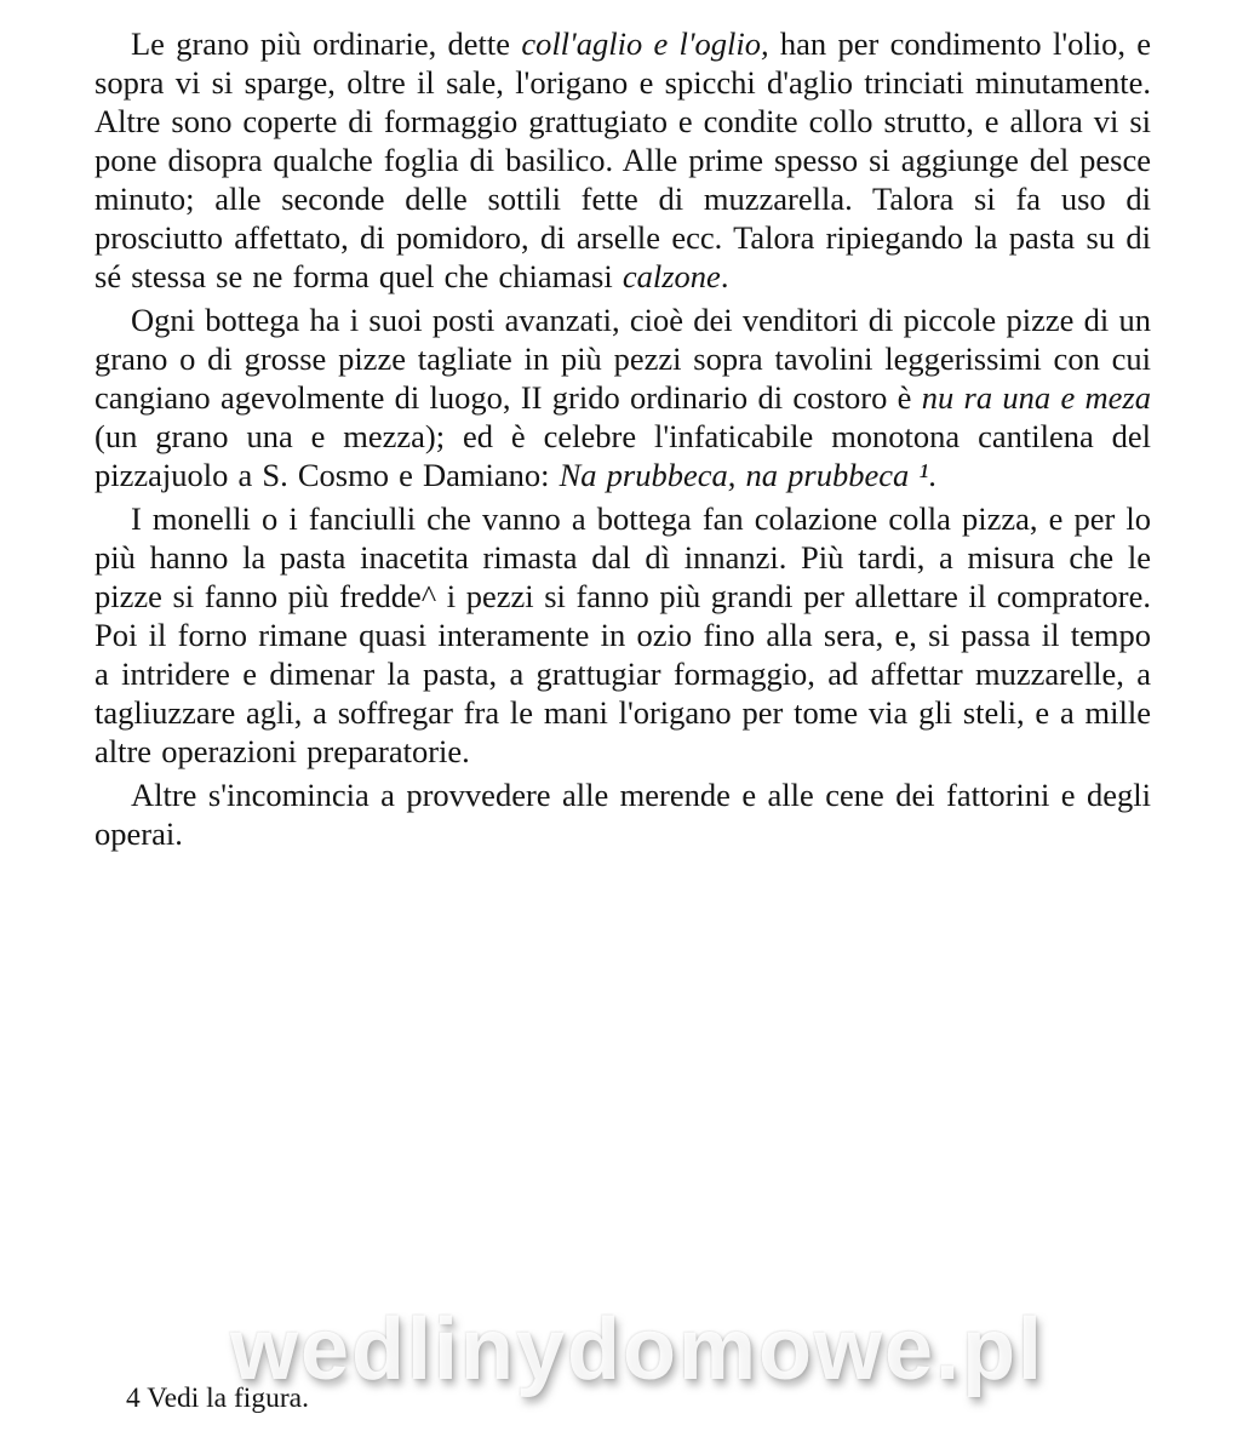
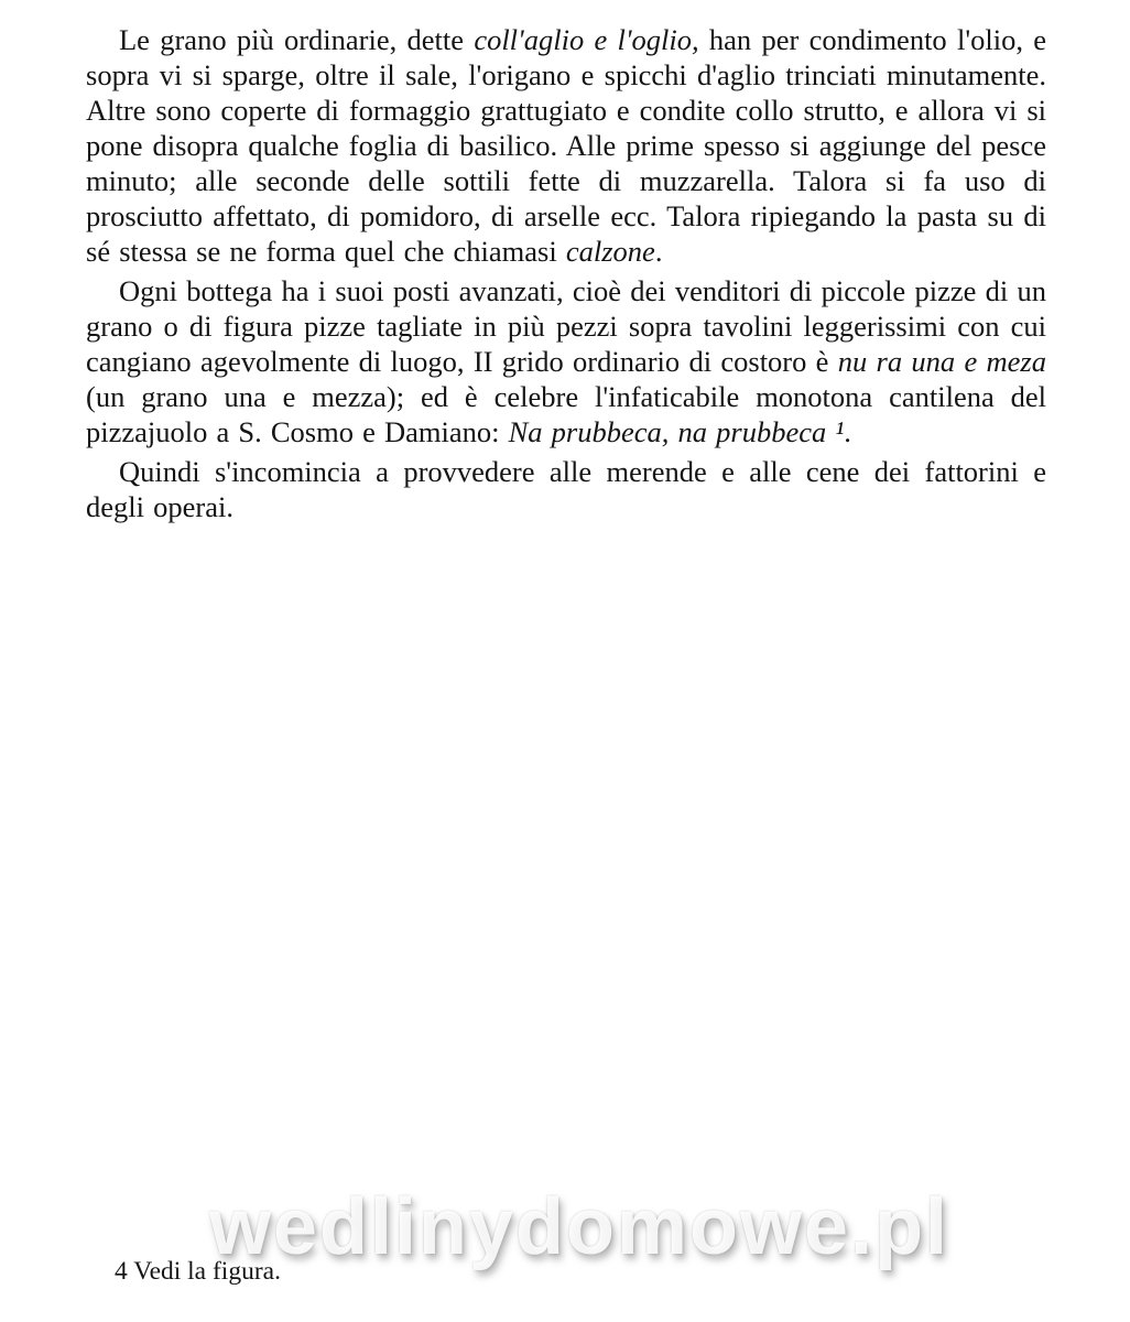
  Le grano più ordinarie, dette coll'aglio e l'oglio, han per condimento l'olio, e sopra vi si sparge, oltre il sale, l'origano e spicchi d'aglio trinciati minutamente. Altre sono coperte di formaggio grattugiato e condite collo strutto, e allora vi si pone disopra qualche foglia di basilico. Alle prime spesso si aggiunge del pesce minuto; alle seconde delle sottili fette di muzzarella. Talora si fa uso di prosciutto affettato, di pomidoro, di arselle ecc. Talora ripiegando la pasta su di sé stessa se ne forma quel che chiamasi calzone.
- Ogni bottega ha i suoi posti avanzati, cioè dei venditori di piccole pizze di un grano o di grosse pizze tagliate in più pezzi sopra tavolini leggerissimi con cui cangiano agevolmente di luogo, II grido ordinario di costoro è nu ra una e meza (un grano una e mezza); ed è celebre l'infaticabile monotona cantilena del pizzajuolo a S. Cosmo e Damiano: Na prubbeca, na prubbeca ¹.
+ Ogni bottega ha i suoi posti avanzati, cioè dei venditori di piccole pizze di un grano o di figura pizze tagliate in più pezzi sopra tavolini leggerissimi con cui cangiano agevolmente di luogo, II grido ordinario di costoro è nu ra una e meza (un grano una e mezza); ed è celebre l'infaticabile monotona cantilena del pizzajuolo a S. Cosmo e Damiano: Na prubbeca, na prubbeca ¹.
- I monelli o i fanciulli che vanno a bottega fan colazione colla pizza, e per lo più hanno la pasta inacetita rimasta dal dì innanzi. Più tardi, a misura che le pizze si fanno più fredde^ i pezzi si fanno più grandi per allettare il compratore. Poi il forno rimane quasi interamente in ozio fino alla sera, e, si passa il tempo a intridere e dimenar la pasta, a grattugiar formaggio, ad affettar muzzarelle, a tagliuzzare agli, a soffregar fra le mani l'origano per tome via gli steli, e a mille altre operazioni preparatorie.
- Altre s'incomincia a provvedere alle merende e alle cene dei fattorini e degli operai.
+ Quindi s'incomincia a provvedere alle merende e alle cene dei fattorini e degli operai.
  wedlinydomowe.pl
  4 Vedi la figura.
